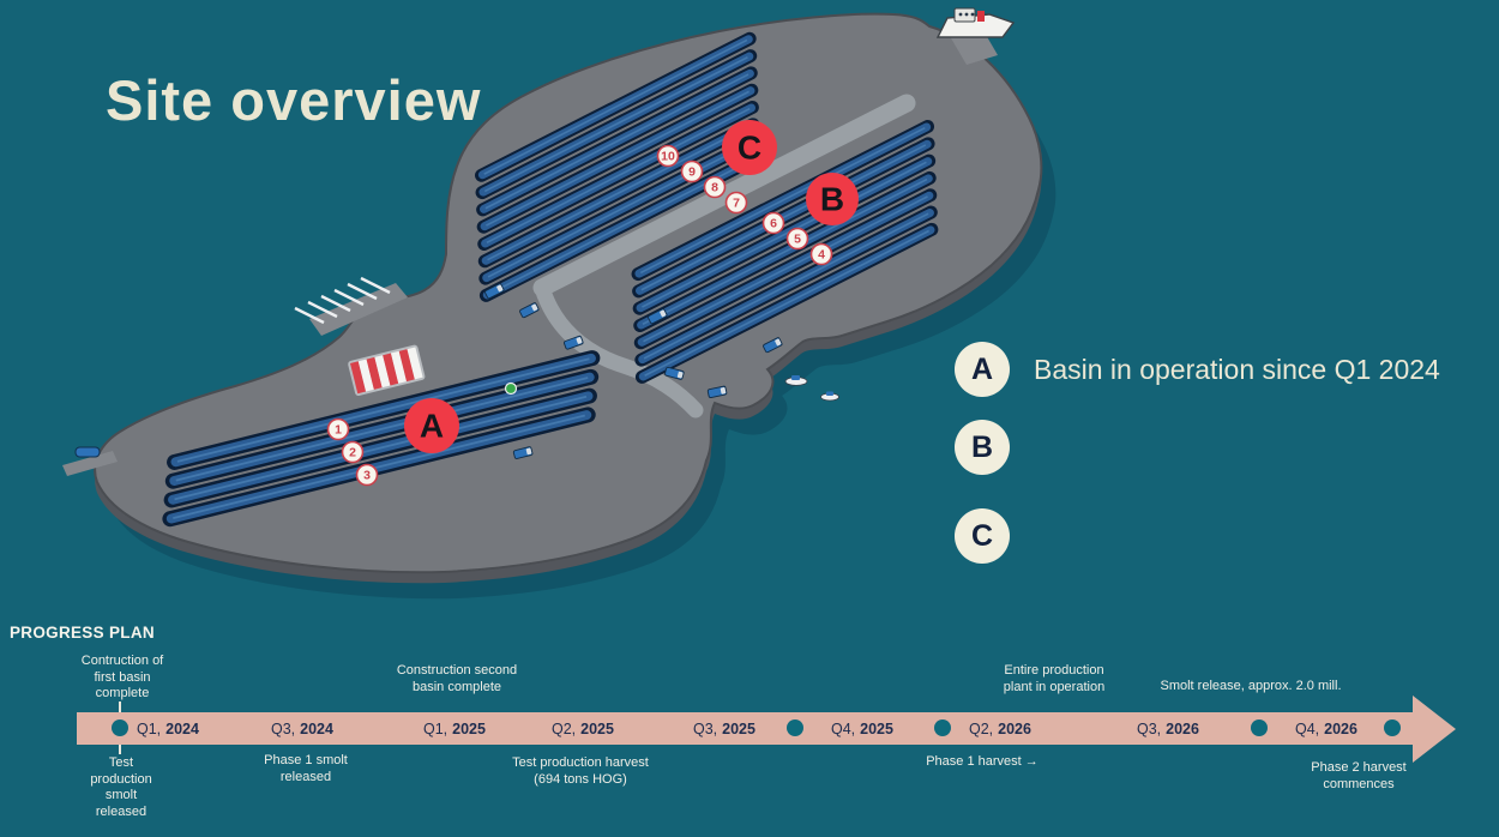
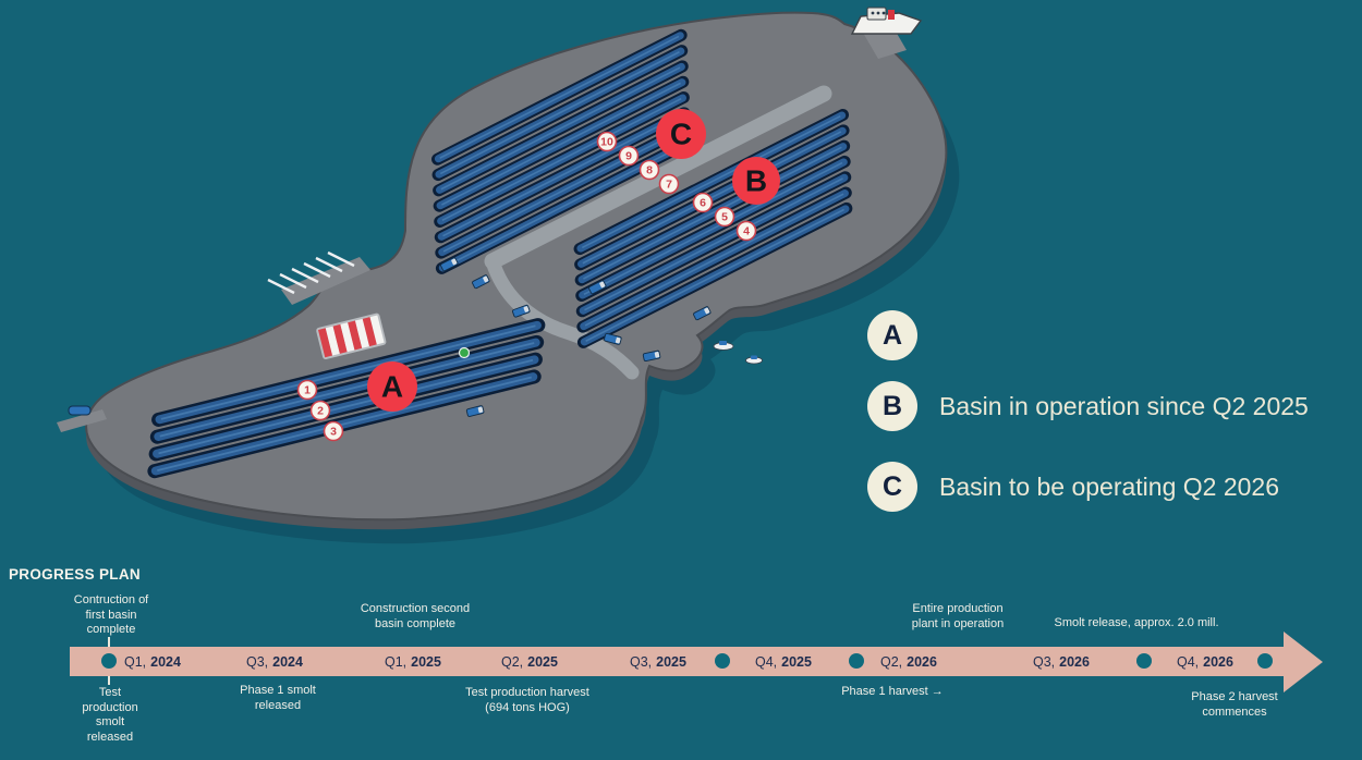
  1
  2
  3
  4
  5
  6
  7
  8
  9
  10
  A
  B
  C
- Site overview
  A
- Basin in operation since Q1 2024
  B
+ Basin in operation since Q2 2025
  C
+ Basin to be operating Q2 2026
  PROGRESS PLAN
  Q1,
  2024
  Q3,
  2024
  Q1,
  2025
  Q2,
  2025
  Q3,
  2025
  Q4,
  2025
  Q2,
  2026
  Q3,
  2026
  Q4,
  2026
  Contruction of
  first basin
  complete
  Construction second
  basin complete
  Entire production
  plant in operation
  Smolt release, approx. 2.0 mill.
  Test
  production
  smolt
  released
  Phase 1 smolt
  released
  Test production harvest
  (694 tons HOG)
  Phase 1 harvest →
  Phase 2 harvest
  commences
